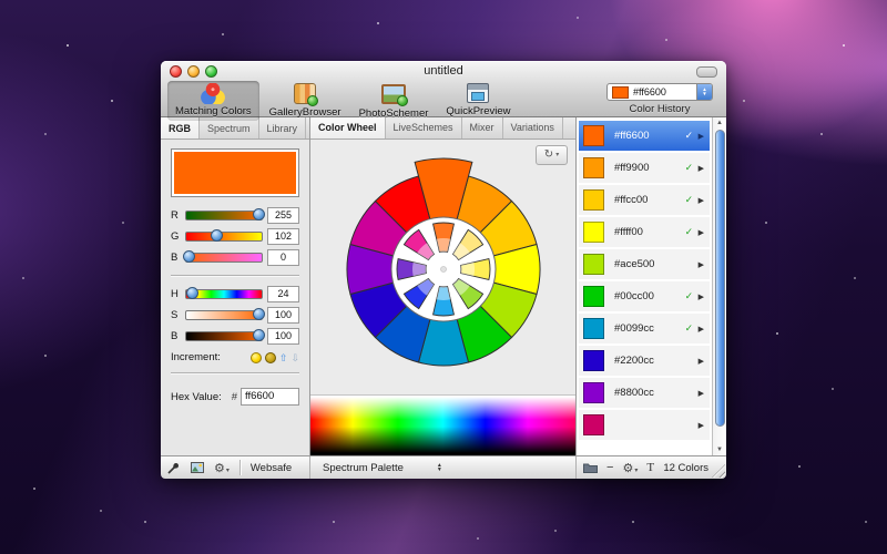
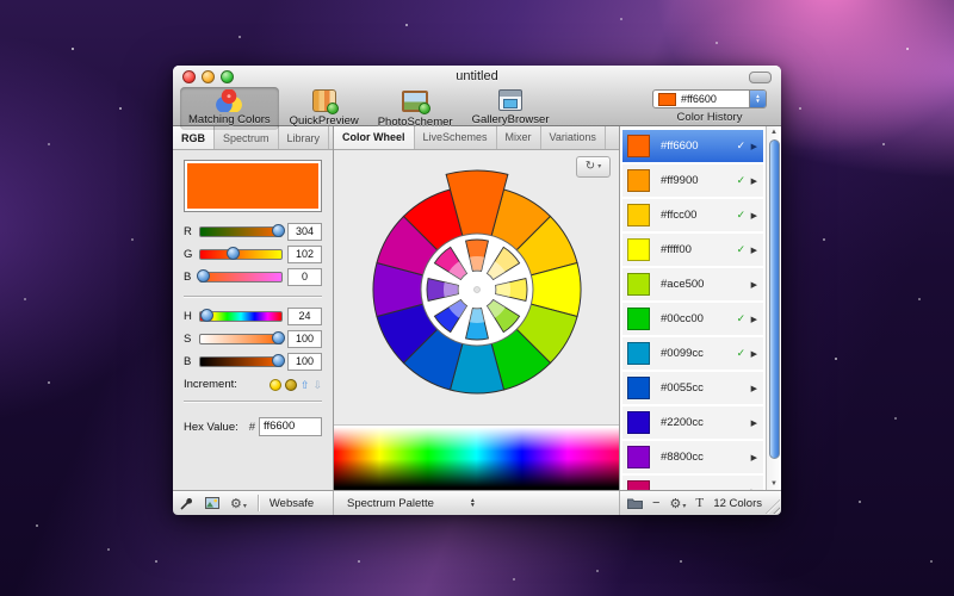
  untitled
  Matching Colors
- GalleryBrowser
+ QuickPreview
  PhotoSchemer
- QuickPreview
+ GalleryBrowser
  #ff6600
  Color History
  RGB
  Spectrum
  Library
  R
- 255
+ 304
  G
  102
  B
  0
  H
  24
  S
  100
  B
  100
  Increment:
  ⇧
  ⇩
  Hex Value:
  #
  ff6600
  Color Wheel
  LiveSchemes
  Mixer
  Variations
  ↻
  #ff6600
  ✓
  #ff9900
  ✓
  #ffcc00
  ✓
  #ffff00
  ✓
  #ace500
  #00cc00
  ✓
  #0099cc
  ✓
+ #0055cc
  #2200cc
  #8800cc
  Websafe
  Spectrum Palette
  −
  T
  12 Colors
